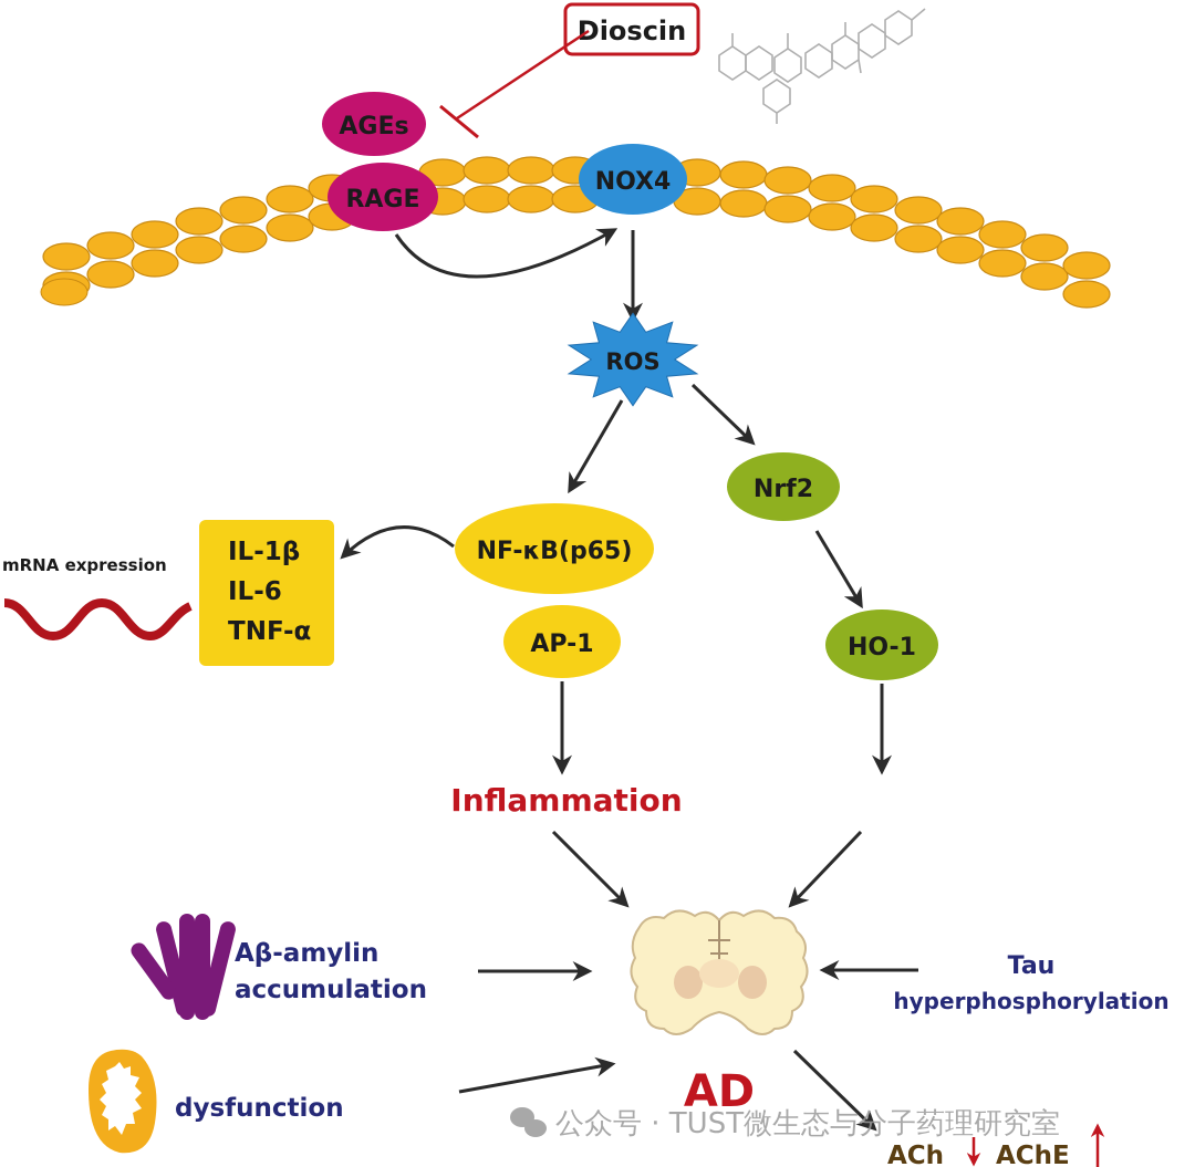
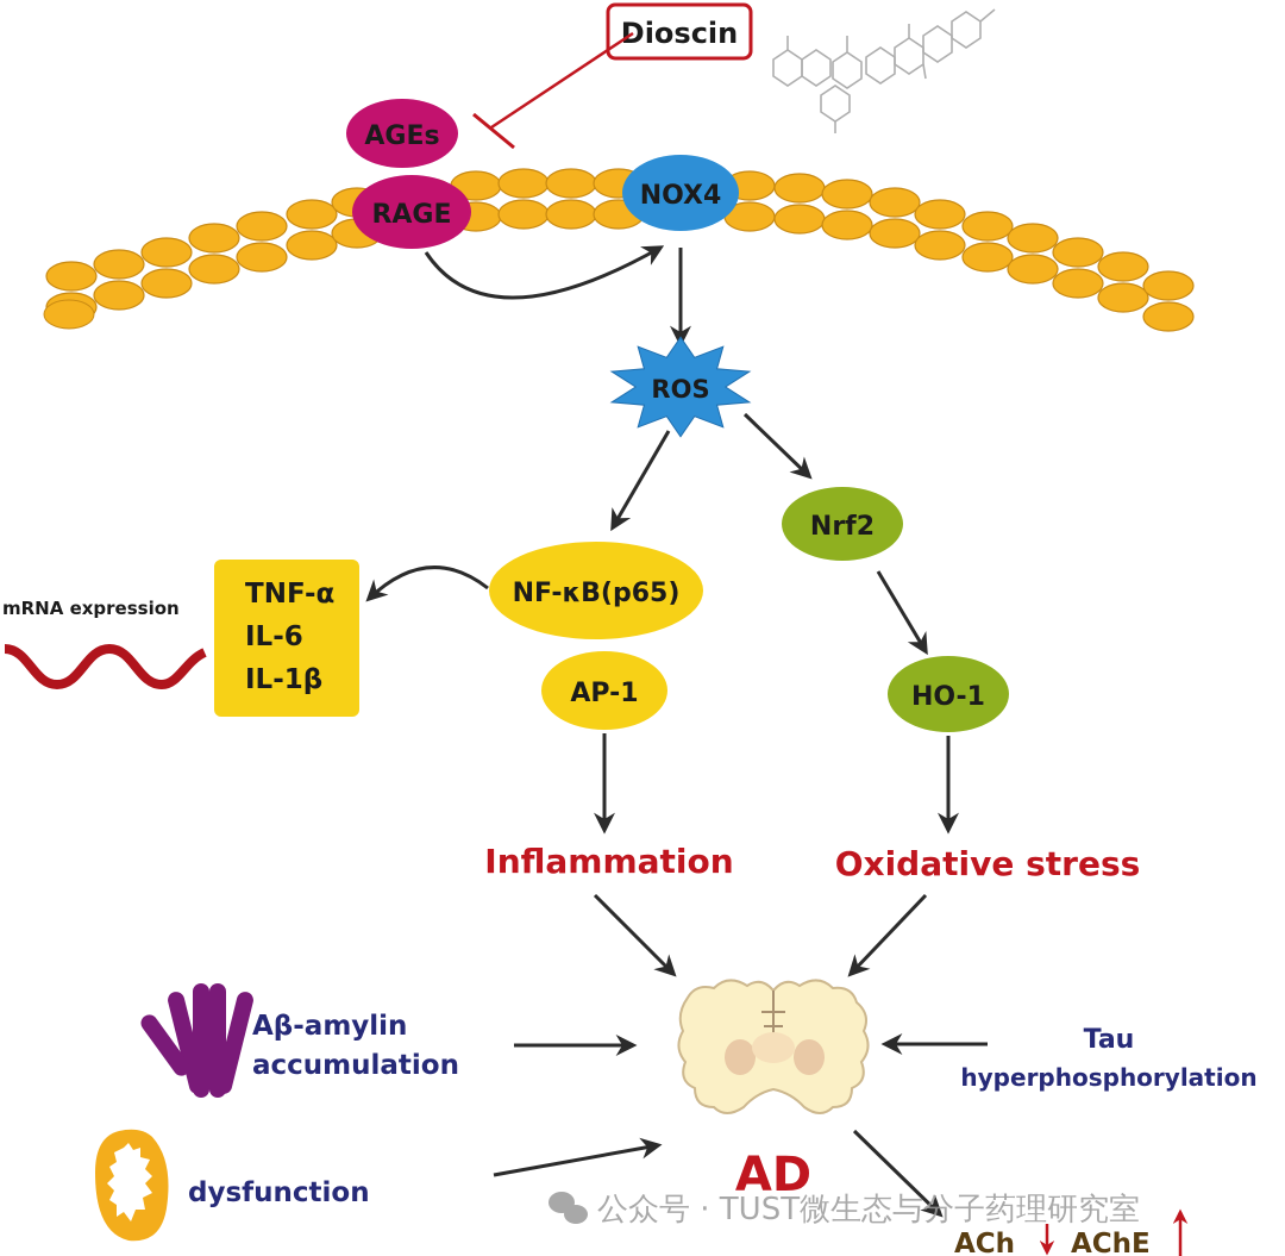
  ioscin
  AGEs
  RAGE
  NOX4
  ROS
  NF-κB(p65)
  AP-1
- IL-1β
+ TNF-α
  IL-6
- TNF-α
+ IL-1β
  mRNA expression
  Nrf2
  HO-1
  Inflammation
+ Oxidative stress
  AD
  Aβ-amylin
  accumulation
  dysfunction
  Tau
  hyperphosphorylation
  公众号 · TUST微生态与分子药理研究室
  ACh
  AChE
